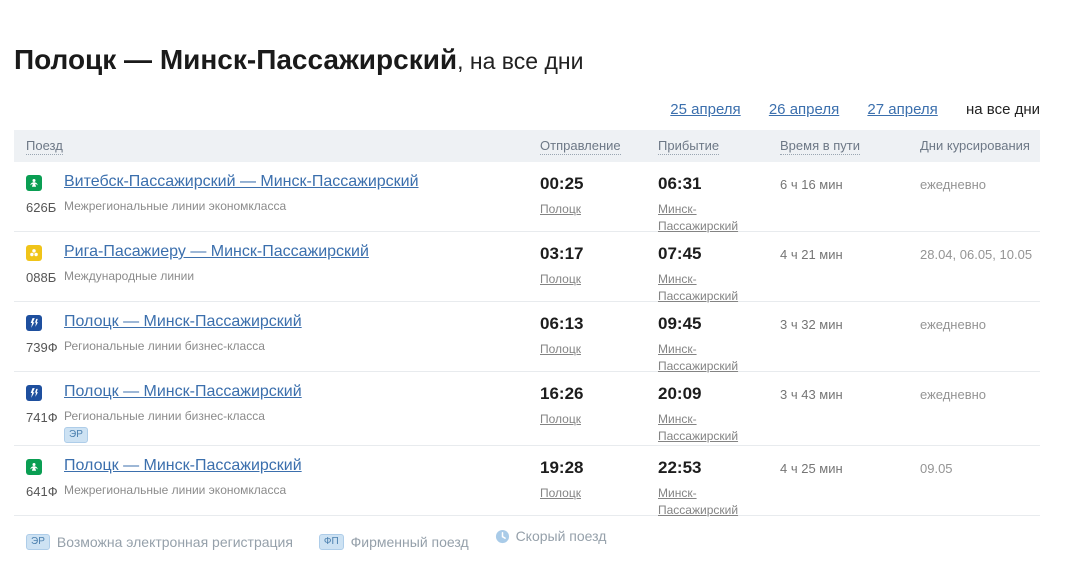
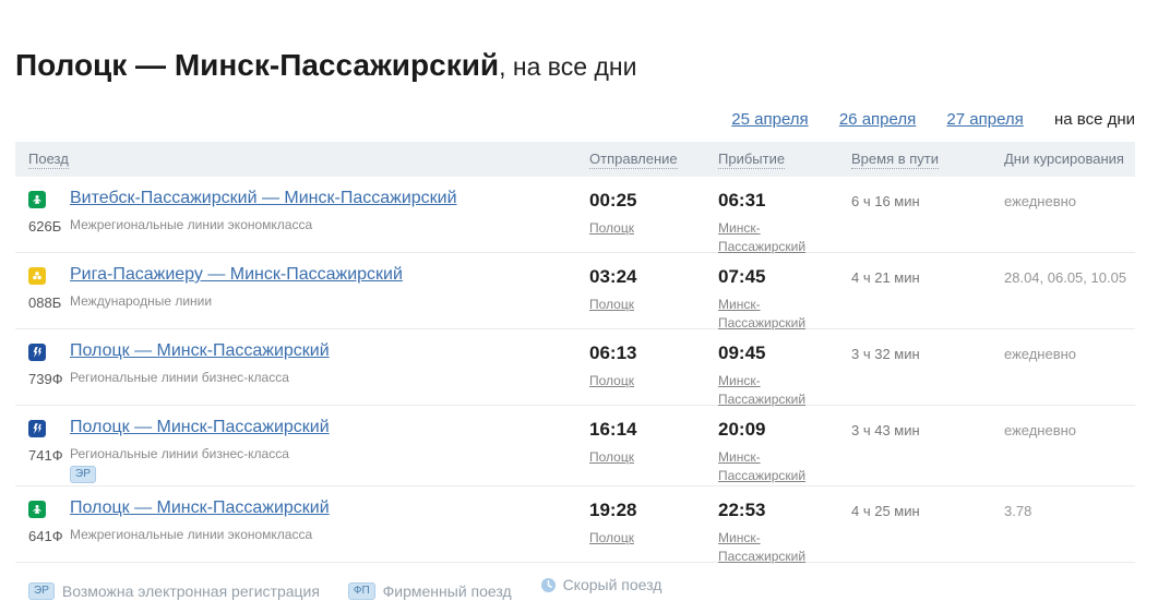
  Полоцк — Минск-Пассажирский, на все дни
  25 апреля 26 апреля 27 апреля на все дни
  Поезд
  Отправление
  Прибытие
  Время в пути
  Дни курсирования
  626Б
  Витебск-Пассажирский — Минск-Пассажирский
  Межрегиональные линии экономкласса
  00:25
  Полоцк
  06:31
  Минск-Пассажирский
  6 ч 16 мин
  ежедневно
  088Б
  Рига-Пасажиеру — Минск-Пассажирский
  Международные линии
- 03:17
+ 03:24
  Полоцк
  07:45
  Минск-Пассажирский
  4 ч 21 мин
  28.04, 06.05, 10.05
  739Ф
  Полоцк — Минск-Пассажирский
  Региональные линии бизнес-класса
  06:13
  Полоцк
  09:45
  Минск-Пассажирский
  3 ч 32 мин
  ежедневно
  741Ф
  Полоцк — Минск-Пассажирский
  Региональные линии бизнес-класса
  ЭР
- 16:26
+ 16:14
  Полоцк
  20:09
  Минск-Пассажирский
  3 ч 43 мин
  ежедневно
  641Ф
  Полоцк — Минск-Пассажирский
  Межрегиональные линии экономкласса
  19:28
  Полоцк
  22:53
  Минск-Пассажирский
  4 ч 25 мин
- 09.05
+ 3.78
  ЭР
  Возможна электронная регистрация
  ФП
  Фирменный поезд
  Скорый поезд
